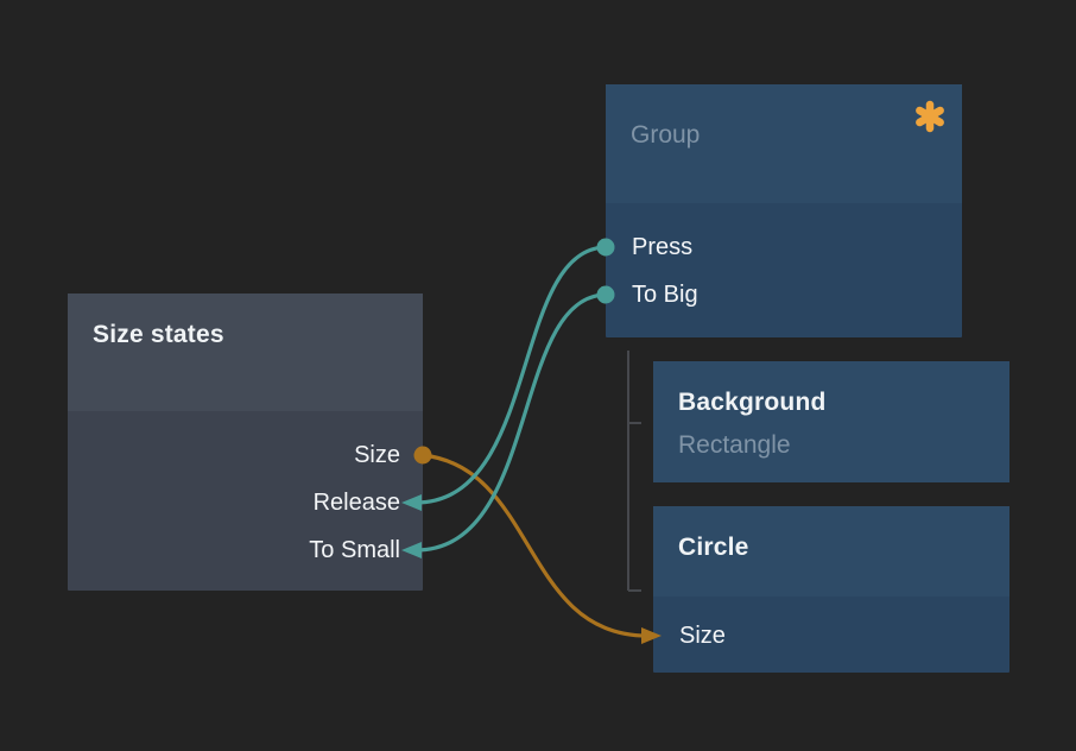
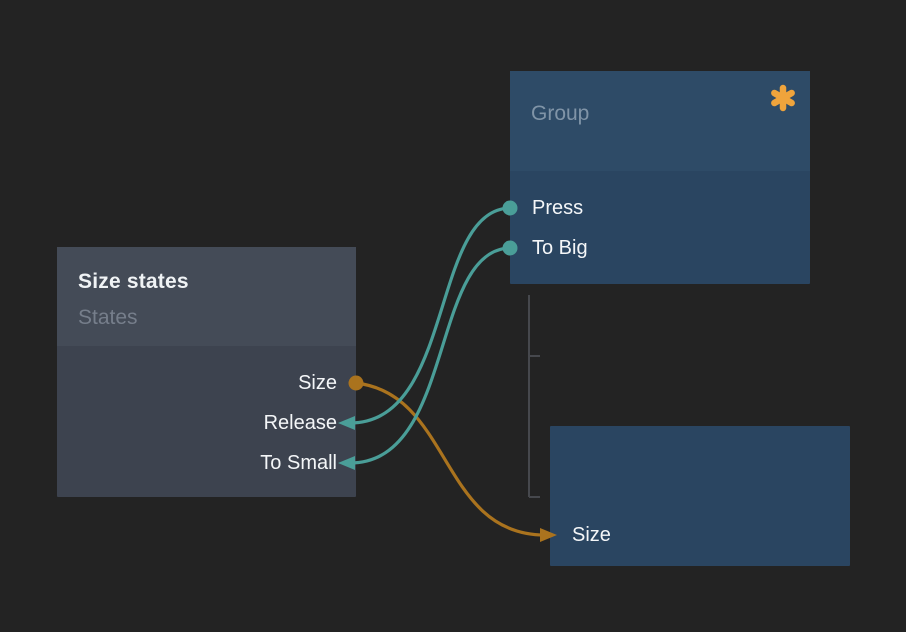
  Size states
+ States
  Size
  Release
  To Small
  Group
  Press
  To Big
- Background
- Rectangle
- Circle
  Size
